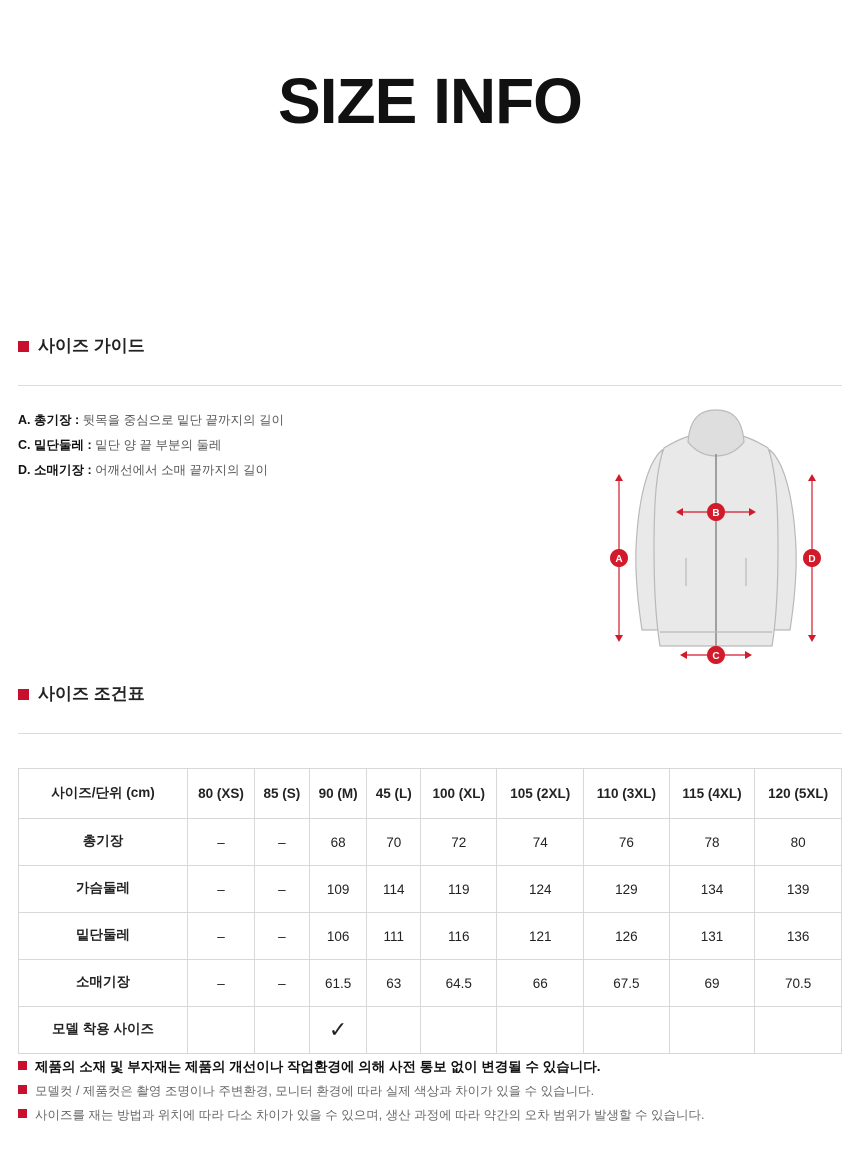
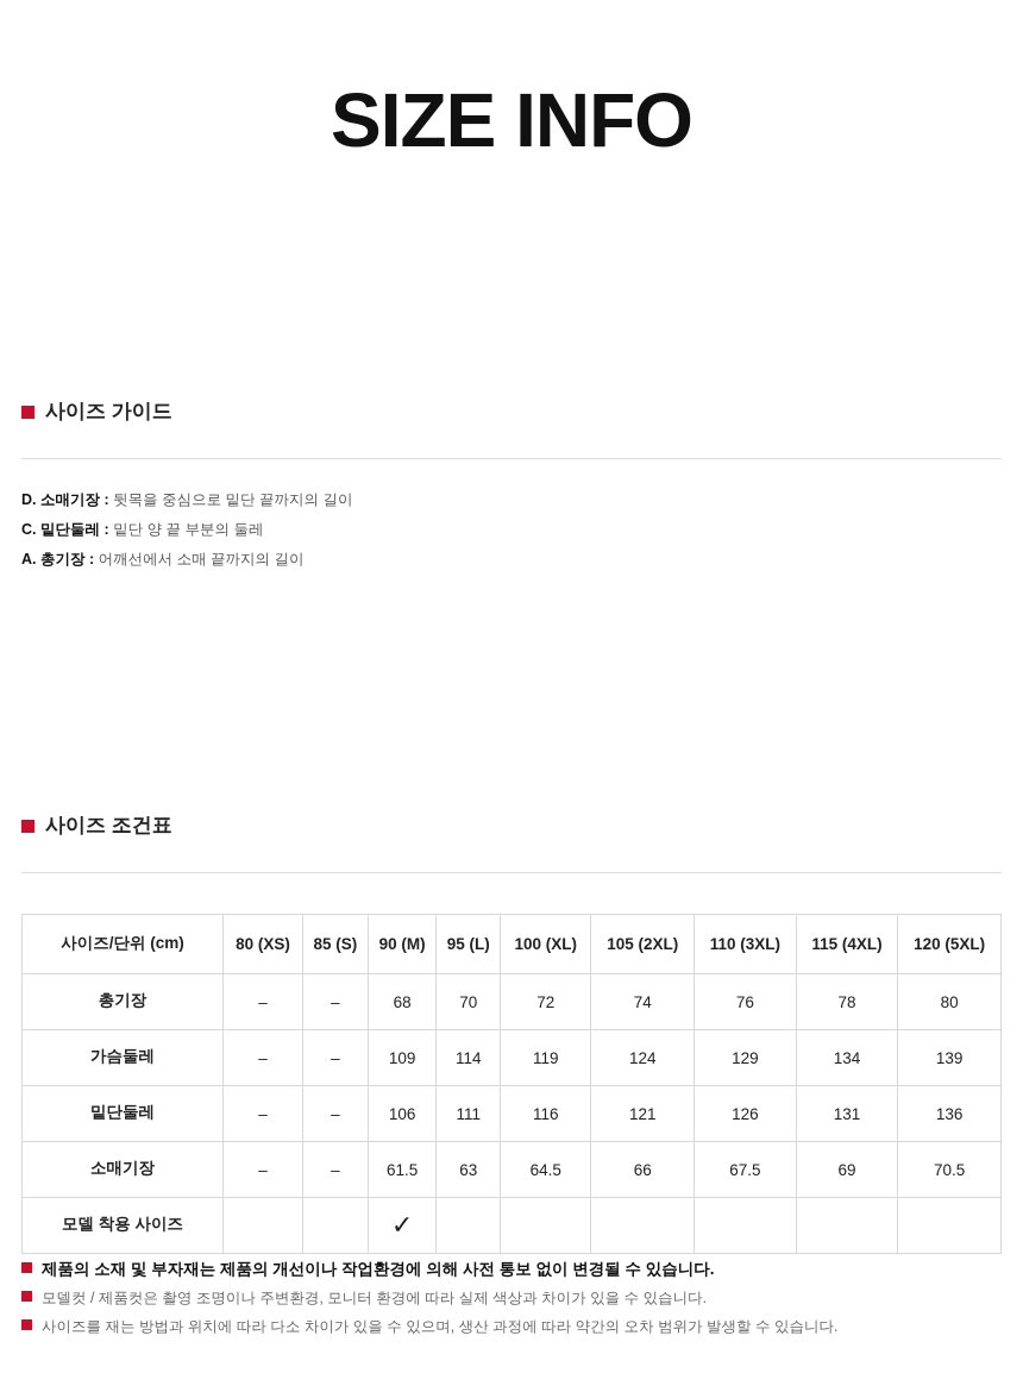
  SIZE INFO
  사이즈 가이드
- A. 총기장 : 뒷목을 중심으로 밑단 끝까지의 길이
+ D. 소매기장 : 뒷목을 중심으로 밑단 끝까지의 길이
  C. 밑단둘레 : 밑단 양 끝 부분의 둘레
- D. 소매기장 : 어깨선에서 소매 끝까지의 길이
+ A. 총기장 : 어깨선에서 소매 끝까지의 길이
- A
- B
- C
- D
  사이즈 조건표
- 사이즈/단위 (cm)	80 (XS)	85 (S)	90 (M)	45 (L)	100 (XL)	105 (2XL)	110 (3XL)	115 (4XL)	120 (5XL)
+ 사이즈/단위 (cm)	80 (XS)	85 (S)	90 (M)	95 (L)	100 (XL)	105 (2XL)	110 (3XL)	115 (4XL)	120 (5XL)
  총기장	–	–	68	70	72	74	76	78	80
  가슴둘레	–	–	109	114	119	124	129	134	139
  밑단둘레	–	–	106	111	116	121	126	131	136
  소매기장	–	–	61.5	63	64.5	66	67.5	69	70.5
  모델 착용 사이즈			✓
  제품의 소재 및 부자재는 제품의 개선이나 작업환경에 의해 사전 통보 없이 변경될 수 있습니다.
  모델컷 / 제품컷은 촬영 조명이나 주변환경, 모니터 환경에 따라 실제 색상과 차이가 있을 수 있습니다.
  사이즈를 재는 방법과 위치에 따라 다소 차이가 있을 수 있으며, 생산 과정에 따라 약간의 오차 범위가 발생할 수 있습니다.
